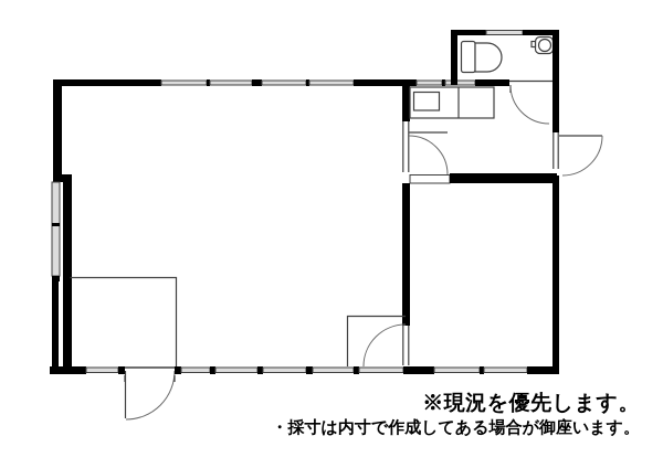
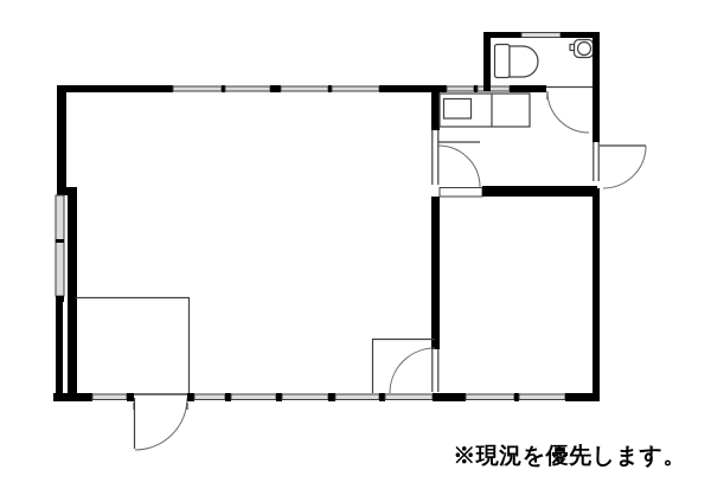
  ※現況を優先します。
- ・採寸は内寸で作成してある場合が御座います。
